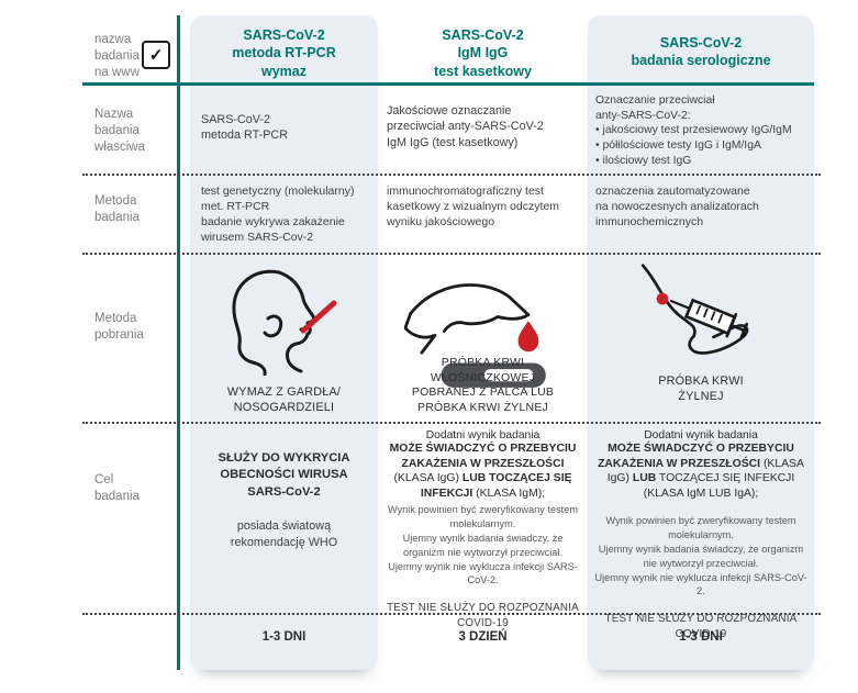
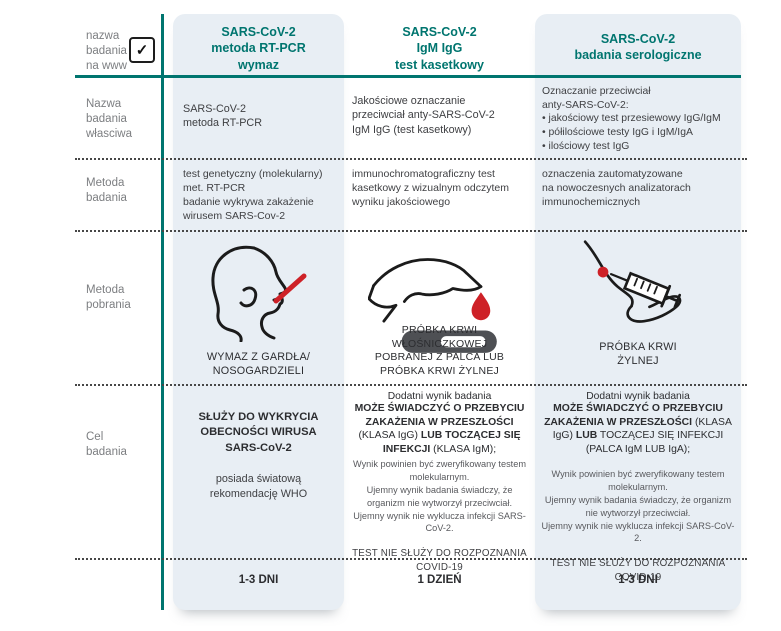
  nazwa
  badania
  na www
  ✓
  Nazwa
  badania
  własciwa
  Metoda
  badania
  Metoda
  pobrania
  Cel
  badania
  SARS-CoV-2
  metoda RT-PCR
  wymaz
  SARS-CoV-2
  IgM IgG
  test kasetkowy
  SARS-CoV-2
  badania serologiczne
  SARS-CoV-2
  metoda RT-PCR
  Jakościowe oznaczanie
  przeciwciał anty-SARS-CoV-2
  IgM IgG (test kasetkowy)
  Oznaczanie przeciwciał
  anty-SARS-CoV-2:
  • jakościowy test przesiewowy IgG/IgM
  • półilościowe testy IgG i IgM/IgA
  • ilościowy test IgG
  test genetyczny (molekularny)
  met. RT-PCR
  badanie wykrywa zakażenie
  wirusem SARS-Cov-2
  immunochromatograficzny test
  kasetkowy z wizualnym odczytem
  wyniku jakościowego
  oznaczenia zautomatyzowane
  na nowoczesnych analizatorach
  immunochemicznych
  WYMAZ Z GARDŁA/
  NOSOGARDZIELI
  PRÓBKA KRWI
  WŁOŚNICZKOWEJ
  POBRANEJ Z PALCA LUB
  PRÓBKA KRWI ŻYLNEJ
  PRÓBKA KRWI
  ŻYLNEJ
  SŁUŻY DO WYKRYCIA
  OBECNOŚCI WIRUSA
  SARS-CoV-2
  posiada światową
  rekomendację WHO
  Dodatni wynik badania
  MOŻE ŚWIADCZYĆ O PRZEBYCIU ZAKAŻENIA W PRZESZŁOŚCI (KLASA IgG) LUB TOCZĄCEJ SIĘ INFEKCJI (KLASA IgM);
  Wynik powinien być zweryfikowany testem molekularnym.
  Ujemny wynik badania świadczy, że organizm nie wytworzył przeciwciał.
  Ujemny wynik nie wyklucza infekcji SARS-CoV-2.
  TEST NIE SŁUŻY DO ROZPOZNANIA
  COVID-19
  Dodatni wynik badania
- MOŻE ŚWIADCZYĆ O PRZEBYCIU ZAKAŻENIA W PRZESZŁOŚCI (KLASA IgG) LUB TOCZĄCEJ SIĘ INFEKCJI (KLASA IgM LUB IgA);
+ MOŻE ŚWIADCZYĆ O PRZEBYCIU ZAKAŻENIA W PRZESZŁOŚCI (KLASA IgG) LUB TOCZĄCEJ SIĘ INFEKCJI (PALCA IgM LUB IgA);
  Wynik powinien być zweryfikowany testem molekularnym.
  Ujemny wynik badania świadczy, że organizm nie wytworzył przeciwciał.
  Ujemny wynik nie wyklucza infekcji SARS-CoV-2.
  TEST NIE SŁUŻY DO ROZPOZNANIA
  COVID-19
  1-3 DNI
- 3 DZIEŃ
+ 1 DZIEŃ
  1-3 DNI
